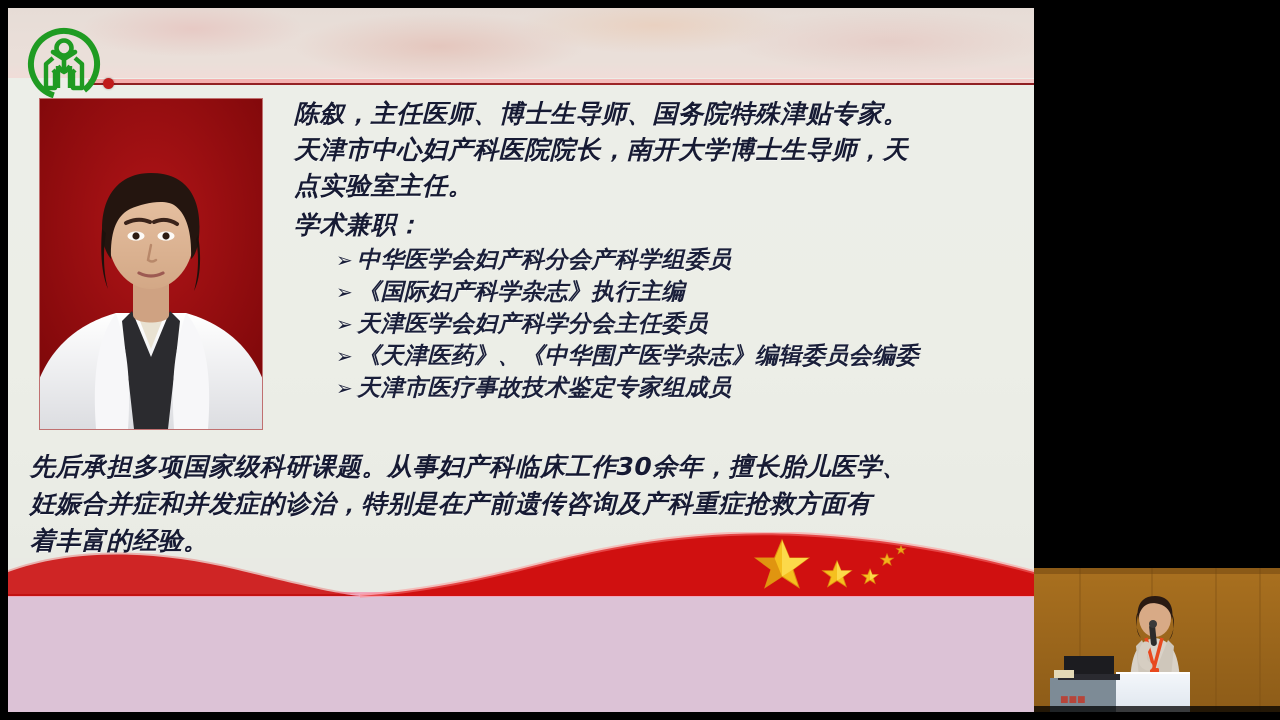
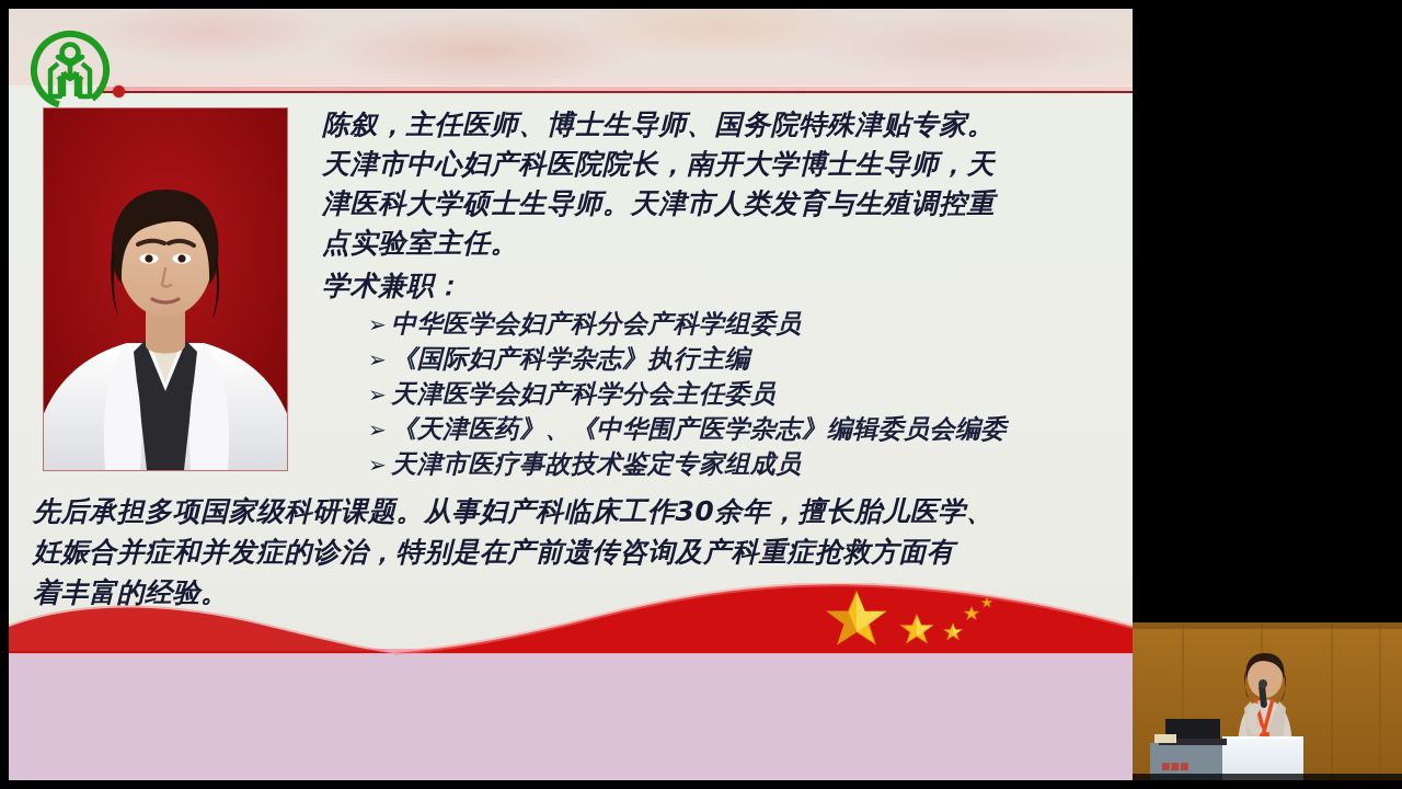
  陈叙，主任医师、博士生导师、国务院特殊津贴专家。
  天津市中心妇产科医院院长，南开大学博士生导师，天
+ 津医科大学硕士生导师。天津市人类发育与生殖调控重
  点实验室主任。
  学术兼职：
  ➢
  中华医学会妇产科分会产科学组委员
  ➢
  《国际妇产科学杂志》执行主编
  ➢
  天津医学会妇产科学分会主任委员
  ➢
  《天津医药》、《中华围产医学杂志》编辑委员会编委
  ➢
  天津市医疗事故技术鉴定专家组成员
  先后承担多项国家级科研课题。从事妇产科临床工作30余年，擅长胎儿医学、
  妊娠合并症和并发症的诊治，特别是在产前遗传咨询及产科重症抢救方面有
  着丰富的经验。
  ■■■
